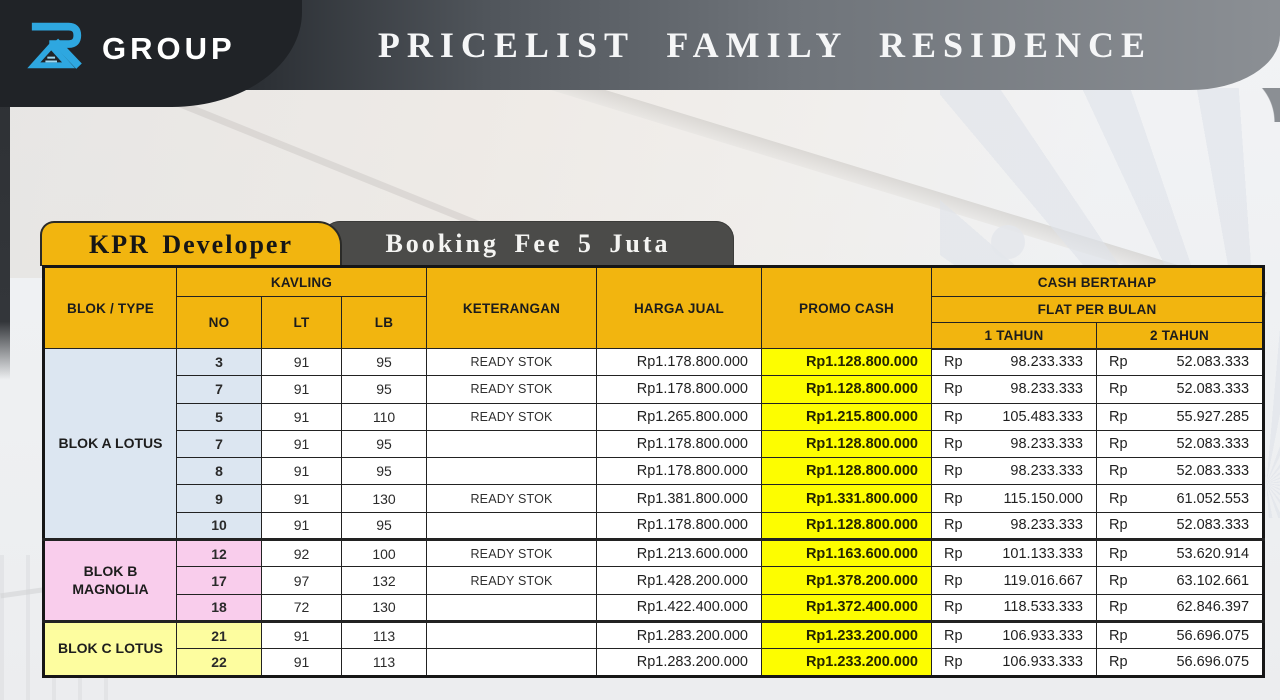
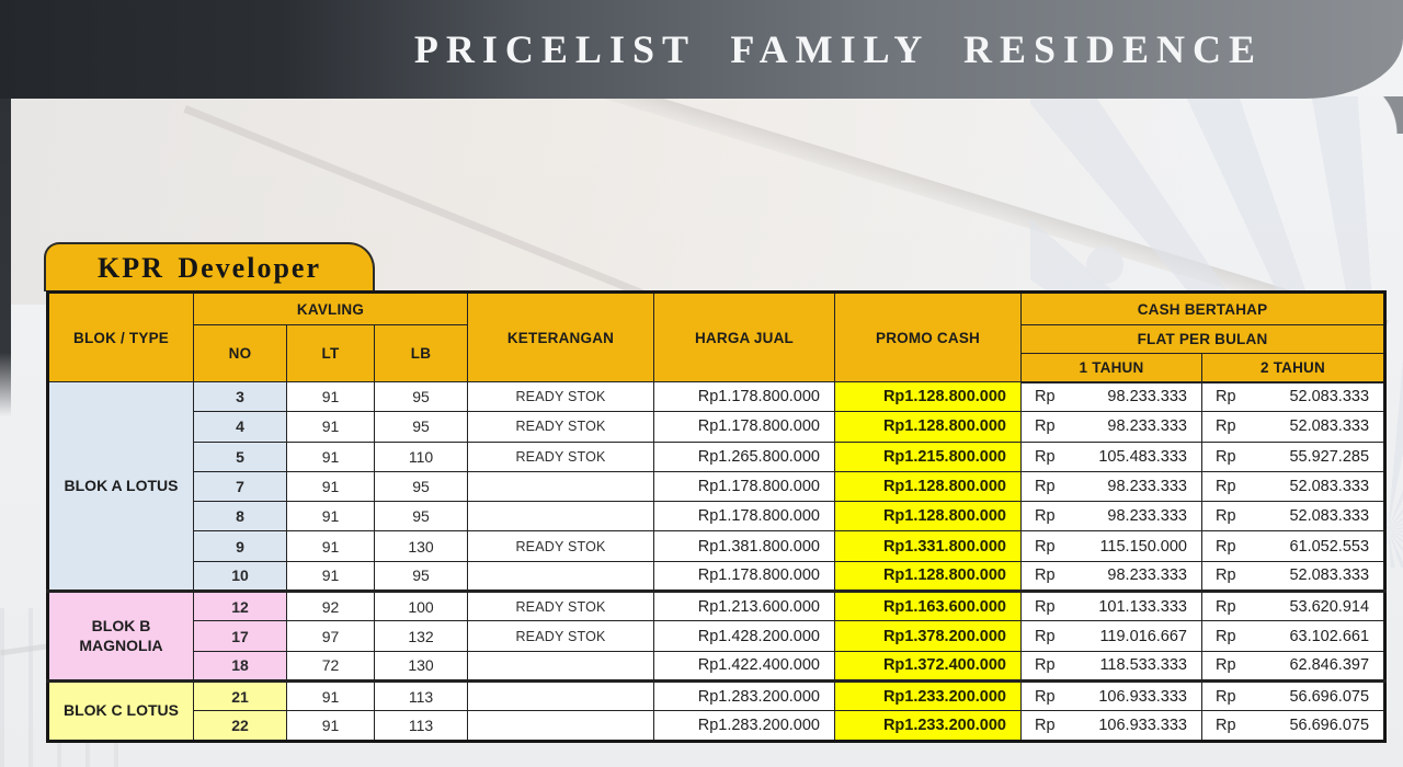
  PRICELIST FAMILY RESIDENCE
- GROUP
- Booking Fee 5 Juta
  KPR Developer
  BLOK / TYPE	KAVLING	KETERANGAN	HARGA JUAL	PROMO CASH	CASH BERTAHAP
  NO	LT	LB	FLAT PER BULAN
  1 TAHUN	2 TAHUN
  BLOK A LOTUS	3	91	95	READY STOK	Rp1.178.800.000	Rp1.128.800.000	Rp 98.233.333	Rp 52.083.333
- 7	91	95	READY STOK	Rp1.178.800.000	Rp1.128.800.000	Rp 98.233.333	Rp 52.083.333
+ 4	91	95	READY STOK	Rp1.178.800.000	Rp1.128.800.000	Rp 98.233.333	Rp 52.083.333
  5	91	110	READY STOK	Rp1.265.800.000	Rp1.215.800.000	Rp 105.483.333	Rp 55.927.285
  7	91	95		Rp1.178.800.000	Rp1.128.800.000	Rp 98.233.333	Rp 52.083.333
  8	91	95		Rp1.178.800.000	Rp1.128.800.000	Rp 98.233.333	Rp 52.083.333
  9	91	130	READY STOK	Rp1.381.800.000	Rp1.331.800.000	Rp 115.150.000	Rp 61.052.553
  10	91	95		Rp1.178.800.000	Rp1.128.800.000	Rp 98.233.333	Rp 52.083.333
  BLOK B MAGNOLIA	12	92	100	READY STOK	Rp1.213.600.000	Rp1.163.600.000	Rp 101.133.333	Rp 53.620.914
  17	97	132	READY STOK	Rp1.428.200.000	Rp1.378.200.000	Rp 119.016.667	Rp 63.102.661
  18	72	130		Rp1.422.400.000	Rp1.372.400.000	Rp 118.533.333	Rp 62.846.397
  BLOK C LOTUS	21	91	113		Rp1.283.200.000	Rp1.233.200.000	Rp 106.933.333	Rp 56.696.075
  22	91	113		Rp1.283.200.000	Rp1.233.200.000	Rp 106.933.333	Rp 56.696.075
